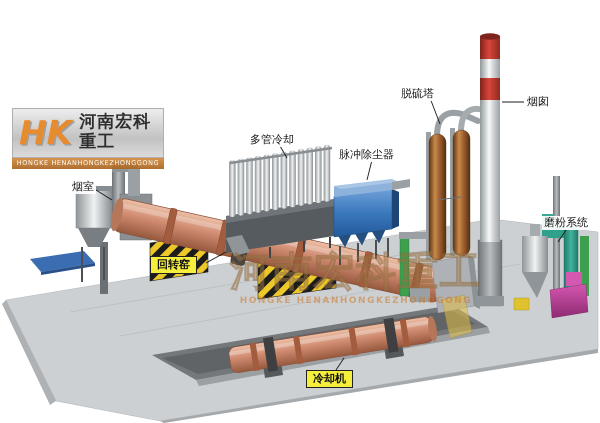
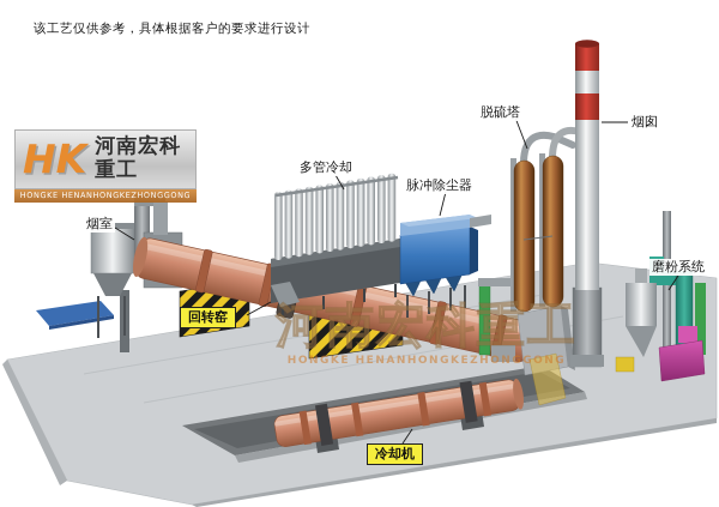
+ 该工艺仅供参考，具体根据客户的要求进行设计
  HK
  河南宏科重工
  HONGKE HENANHONGKEZHONGGONG
  河南宏科重工
  HONGKE HENANHONGKEZHONGGONG
  烟室
  多管冷却
  脉冲除尘器
  脱硫塔
  烟囱
  磨粉系统
  回转窑
  冷却机
